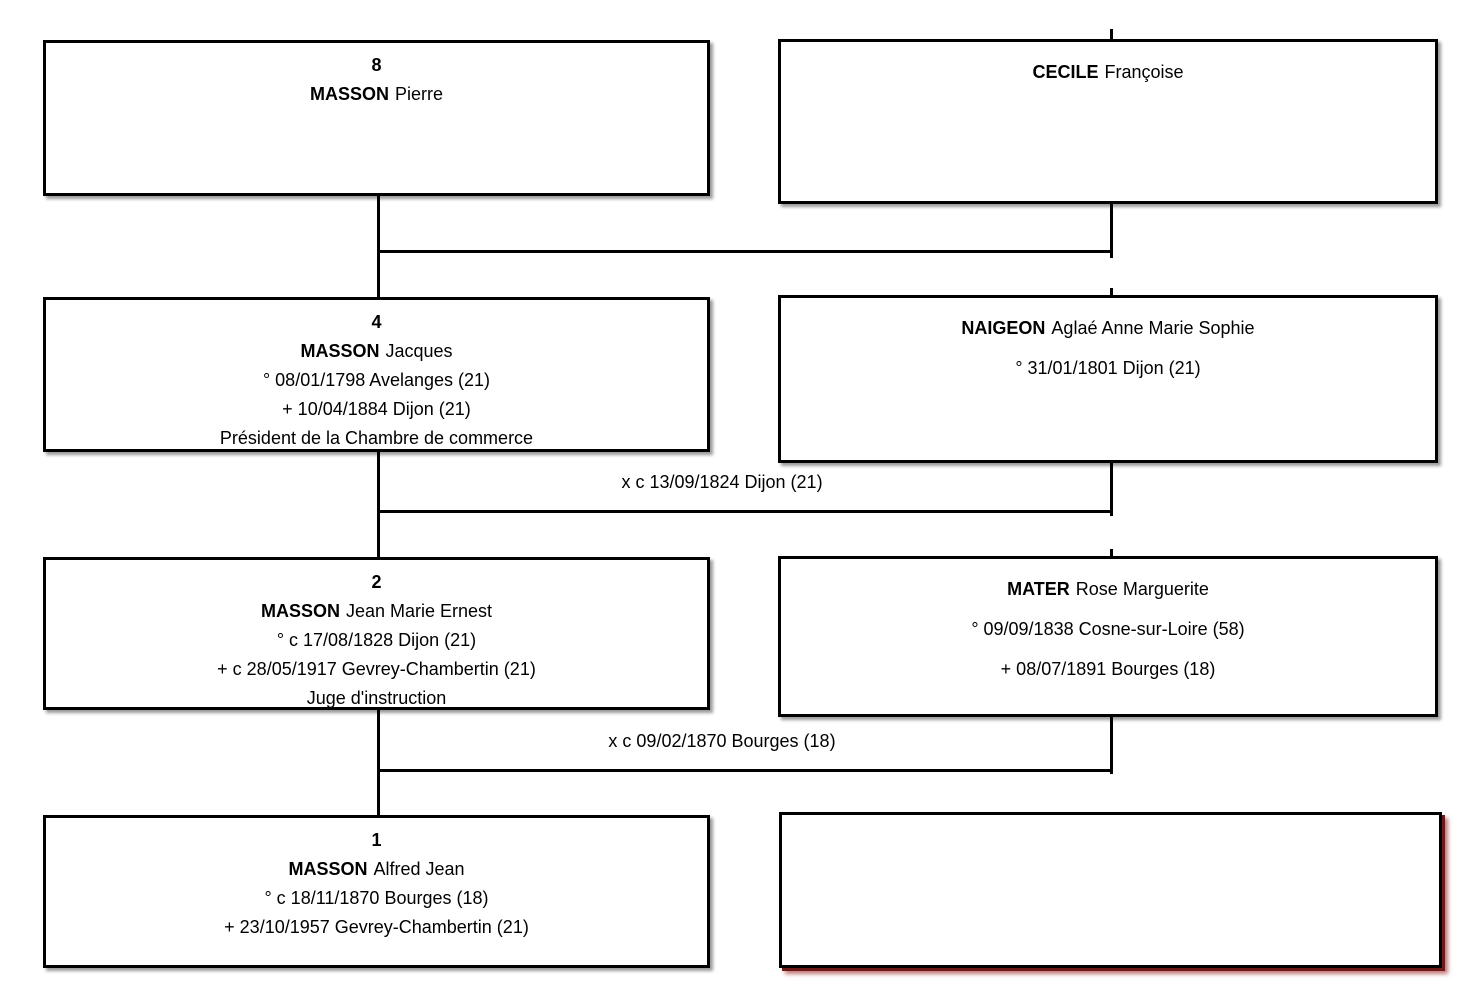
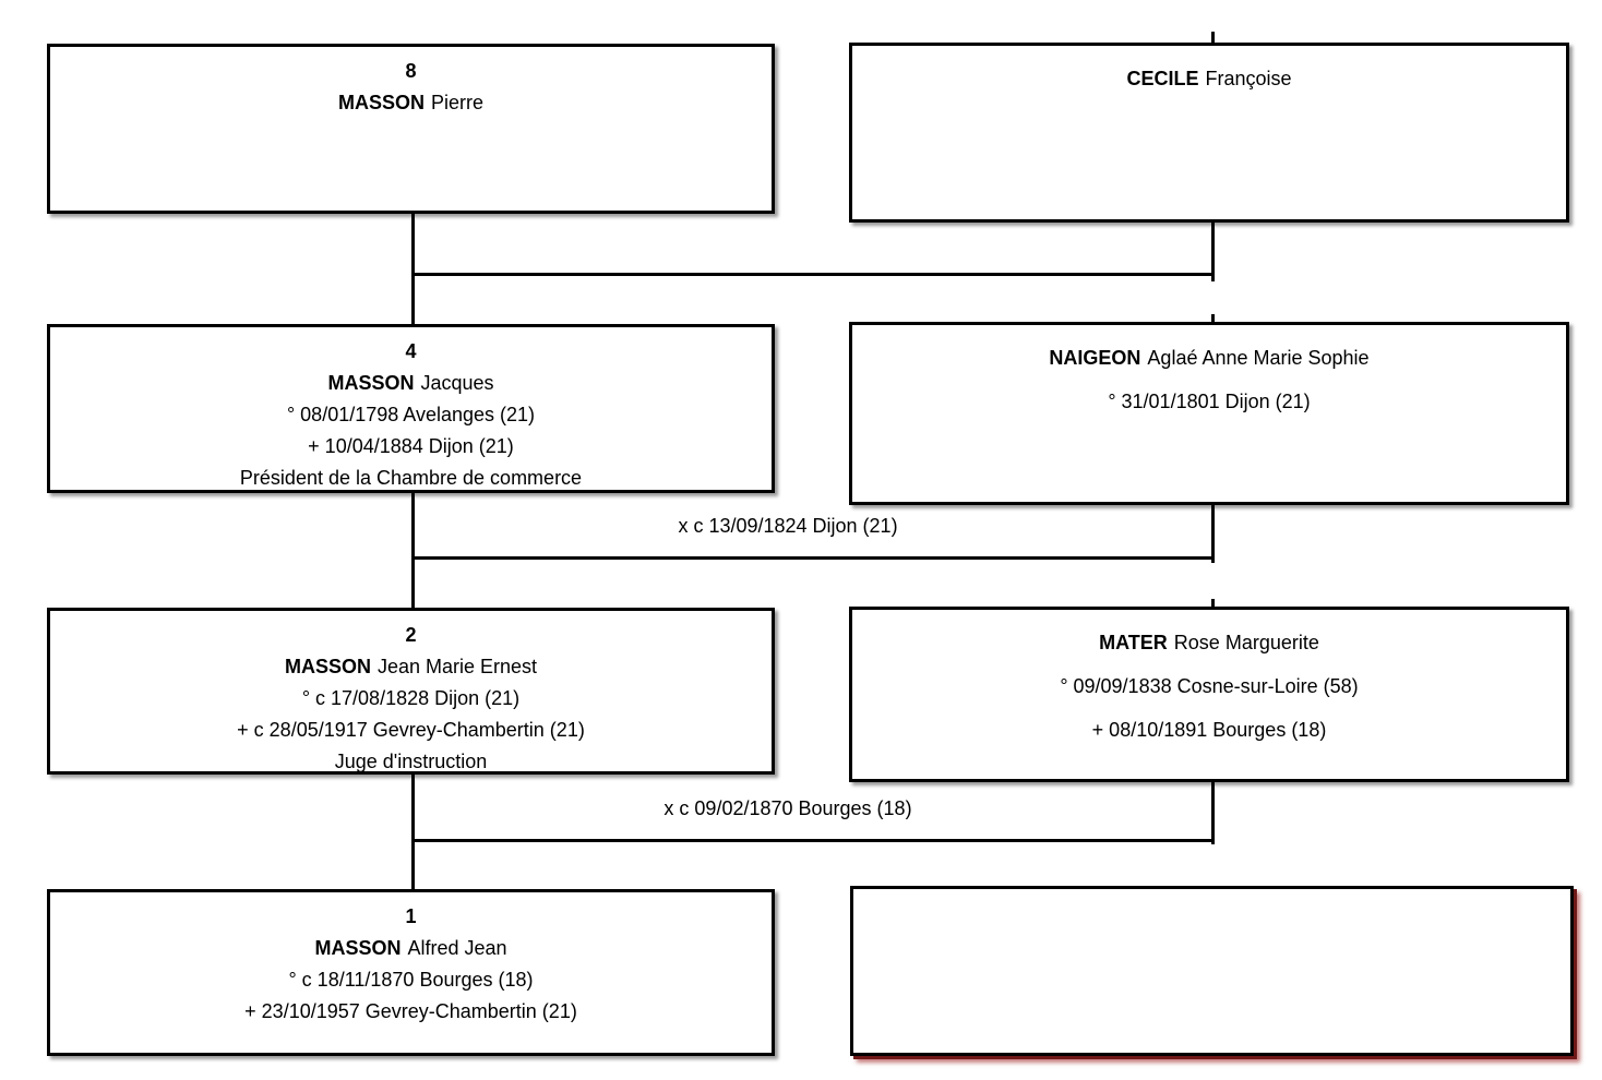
  8
  MASSON Pierre
  CECILE Françoise
  4
  MASSON Jacques
  ° 08/01/1798 Avelanges (21)
  + 10/04/1884 Dijon (21)
  Président de la Chambre de commerce
  NAIGEON Aglaé Anne Marie Sophie
  ° 31/01/1801 Dijon (21)
  x c 13/09/1824 Dijon (21)
  2
  MASSON Jean Marie Ernest
  ° c 17/08/1828 Dijon (21)
  + c 28/05/1917 Gevrey-Chambertin (21)
  Juge d'instruction
  MATER Rose Marguerite
  ° 09/09/1838 Cosne-sur-Loire (58)
- + 08/07/1891 Bourges (18)
+ + 08/10/1891 Bourges (18)
  x c 09/02/1870 Bourges (18)
  1
  MASSON Alfred Jean
  ° c 18/11/1870 Bourges (18)
  + 23/10/1957 Gevrey-Chambertin (21)
